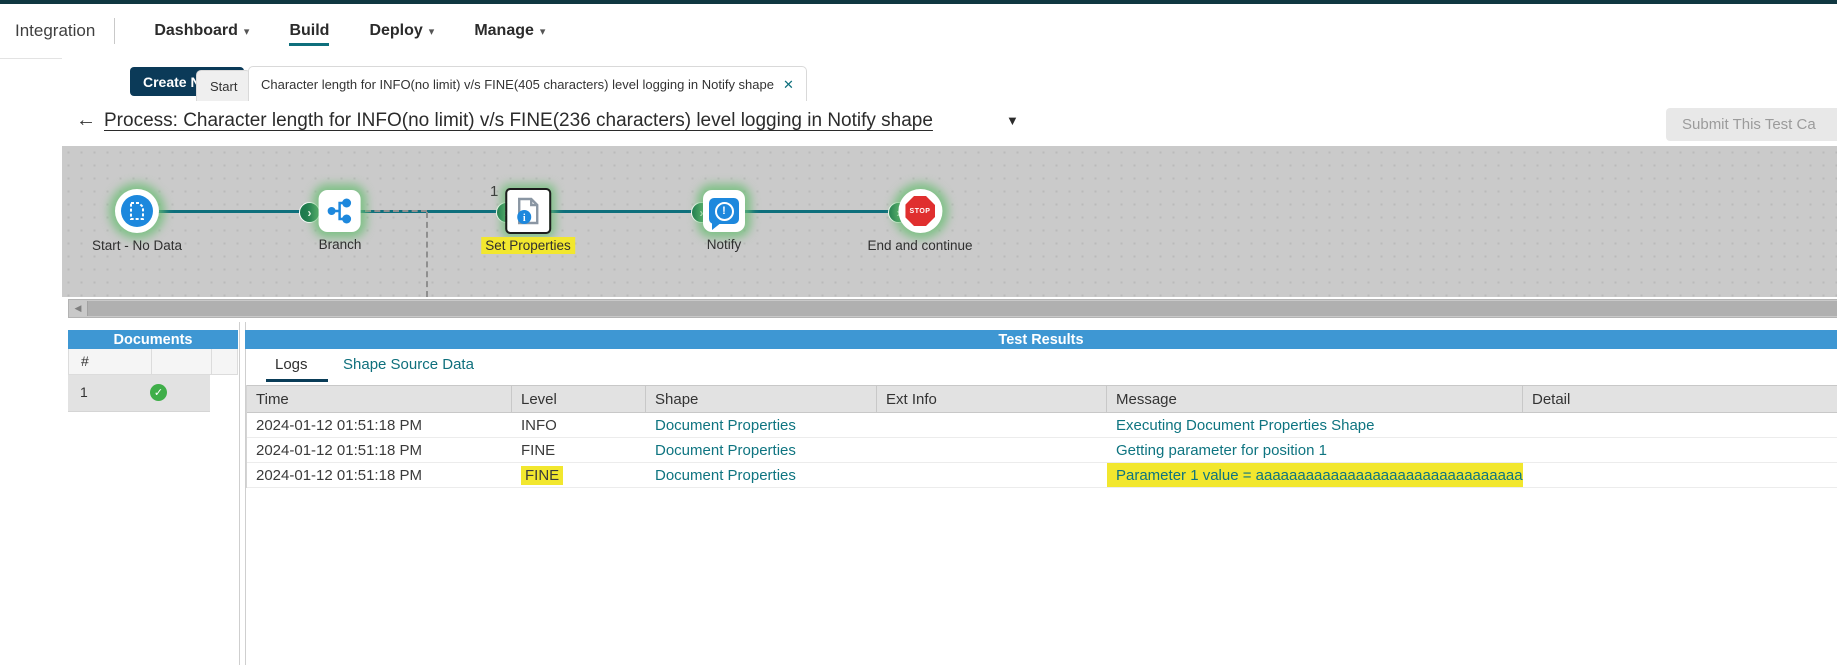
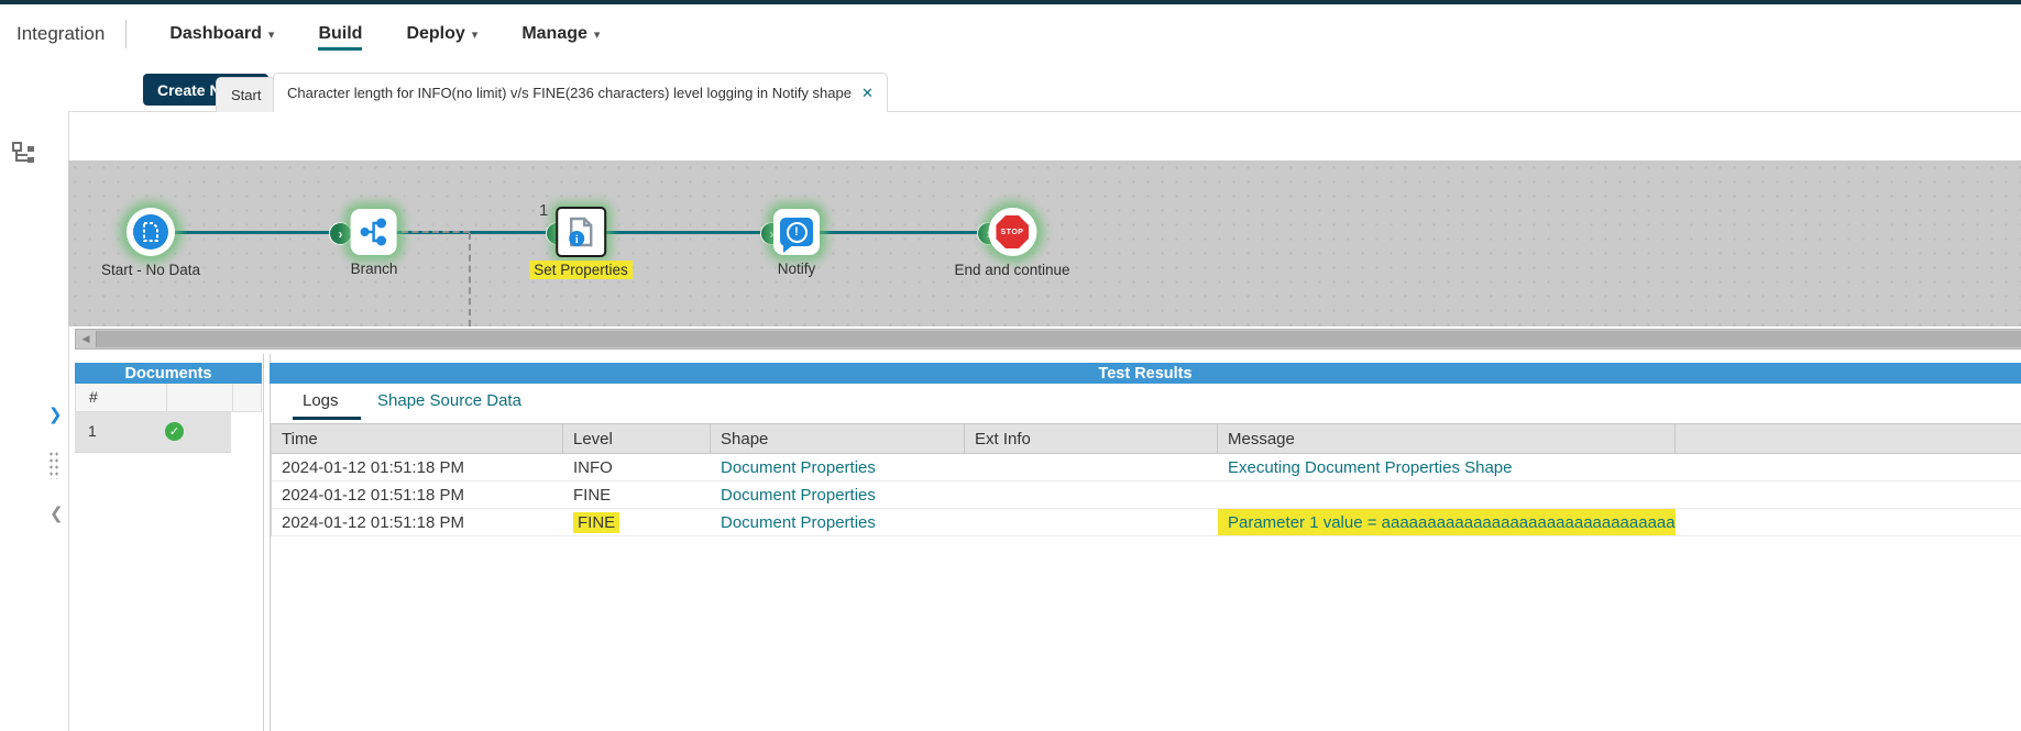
  Integration
  Dashboard
  ▾
  Build
  Deploy
  ▾
  Manage
  ▾
+ ❯
+ ❮
  Start
- Character length for INFO(no limit) v/s FINE(405 characters) level logging in Notify shape
+ Character length for INFO(no limit) v/s FINE(236 characters) level logging in Notify shape
  ✕
- ←
- Process: Character length for INFO(no limit) v/s FINE(236 characters) level logging in Notify shape
- ▼
- Submit This Test Ca
  ›
  ›
  1
  Start - No Data
  Branch
  i
  Set Properties
  !
  Notify
  End and continue
  ◀
  Documents
  #
  1
  ✓
  Test Results
  Logs
  Shape Source Data
  Time
  Level
  Shape
  Ext Info
  Message
- Detail
  2024-01-12 01:51:18 PM
  INFO
  Document Properties
  Executing Document Properties Shape
  2024-01-12 01:51:18 PM
  FINE
  Document Properties
- Getting parameter for position 1
  2024-01-12 01:51:18 PM
  FINE
  Document Properties
  Parameter 1 value = aaaaaaaaaaaaaaaaaaaaaaaaaaaaaaaa
